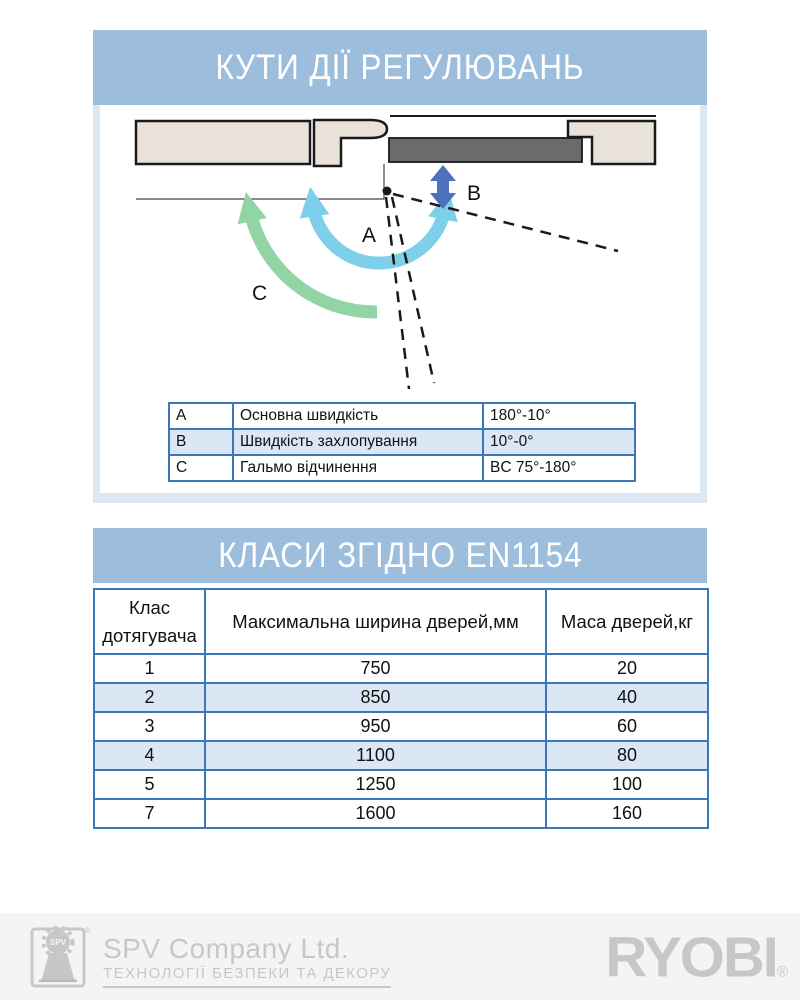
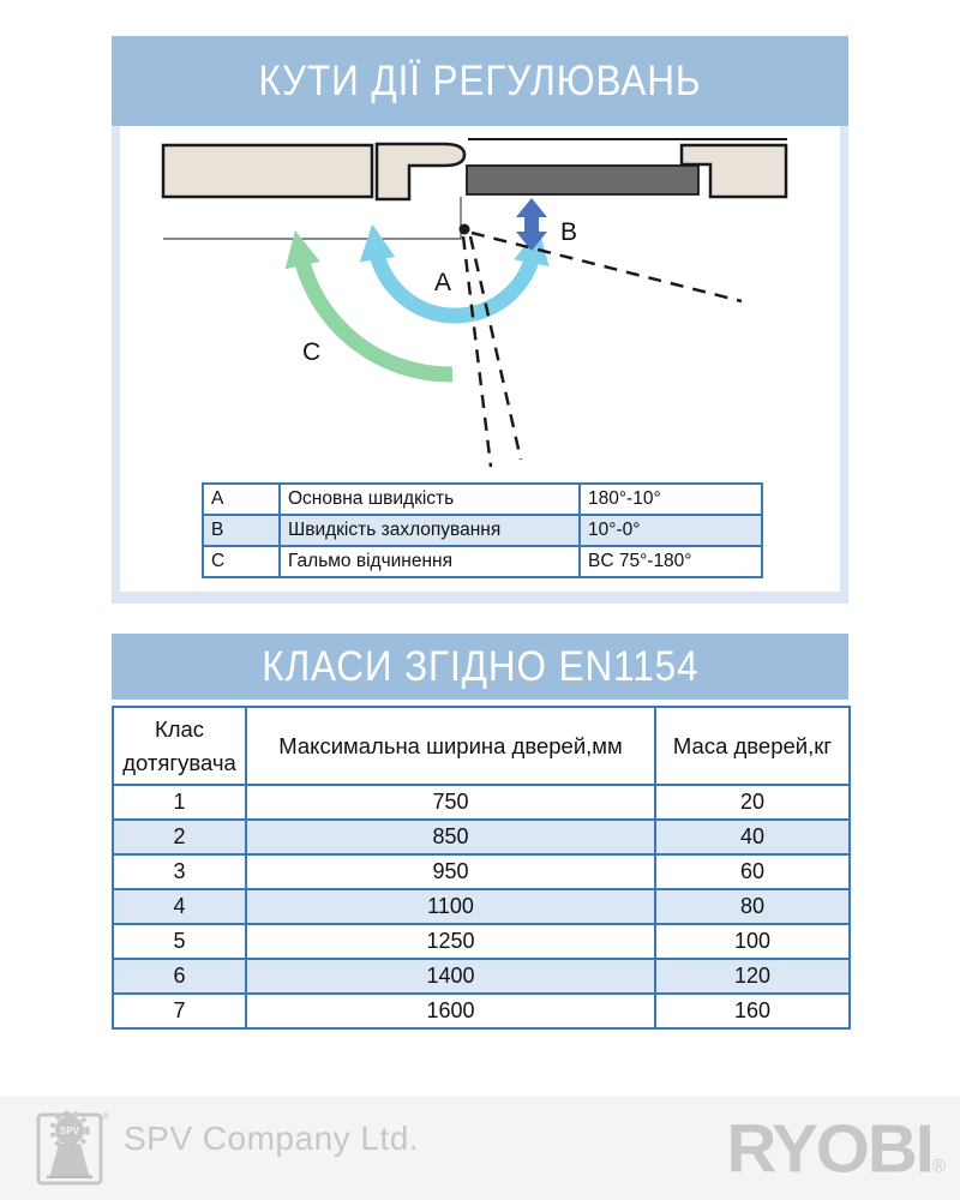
  КУТИ ДІЇ РЕГУЛЮВАНЬ
  A
  B
  C
  A	Основна швидкість	180°-10°
  B	Швидкість захлопування	10°-0°
  C	Гальмо відчинення	BC 75°-180°
  КЛАСИ ЗГІДНО EN1154
  Клас дотягувача	Максимальна ширина дверей,мм	Маса дверей,кг
  1	750	20
  2	850	40
  3	950	60
  4	1100	80
  5	1250	100
+ 6	1400	120
  7	1600	160
  SPV
  ®
  SPV Company Ltd.
- ТЕХНОЛОГІЇ БЕЗПЕКИ ТА ДЕКОРУ
  RYOBI®
